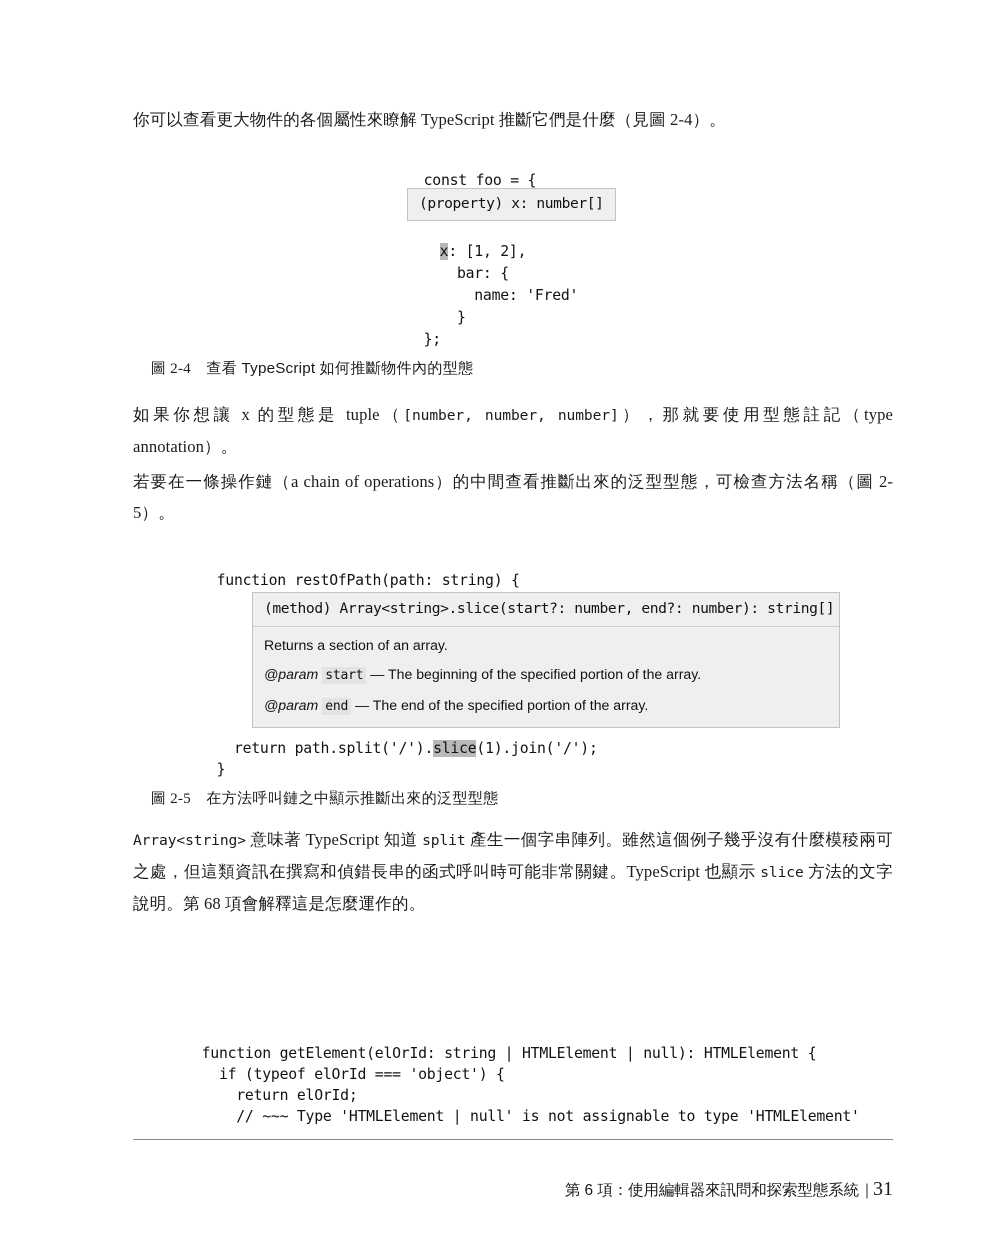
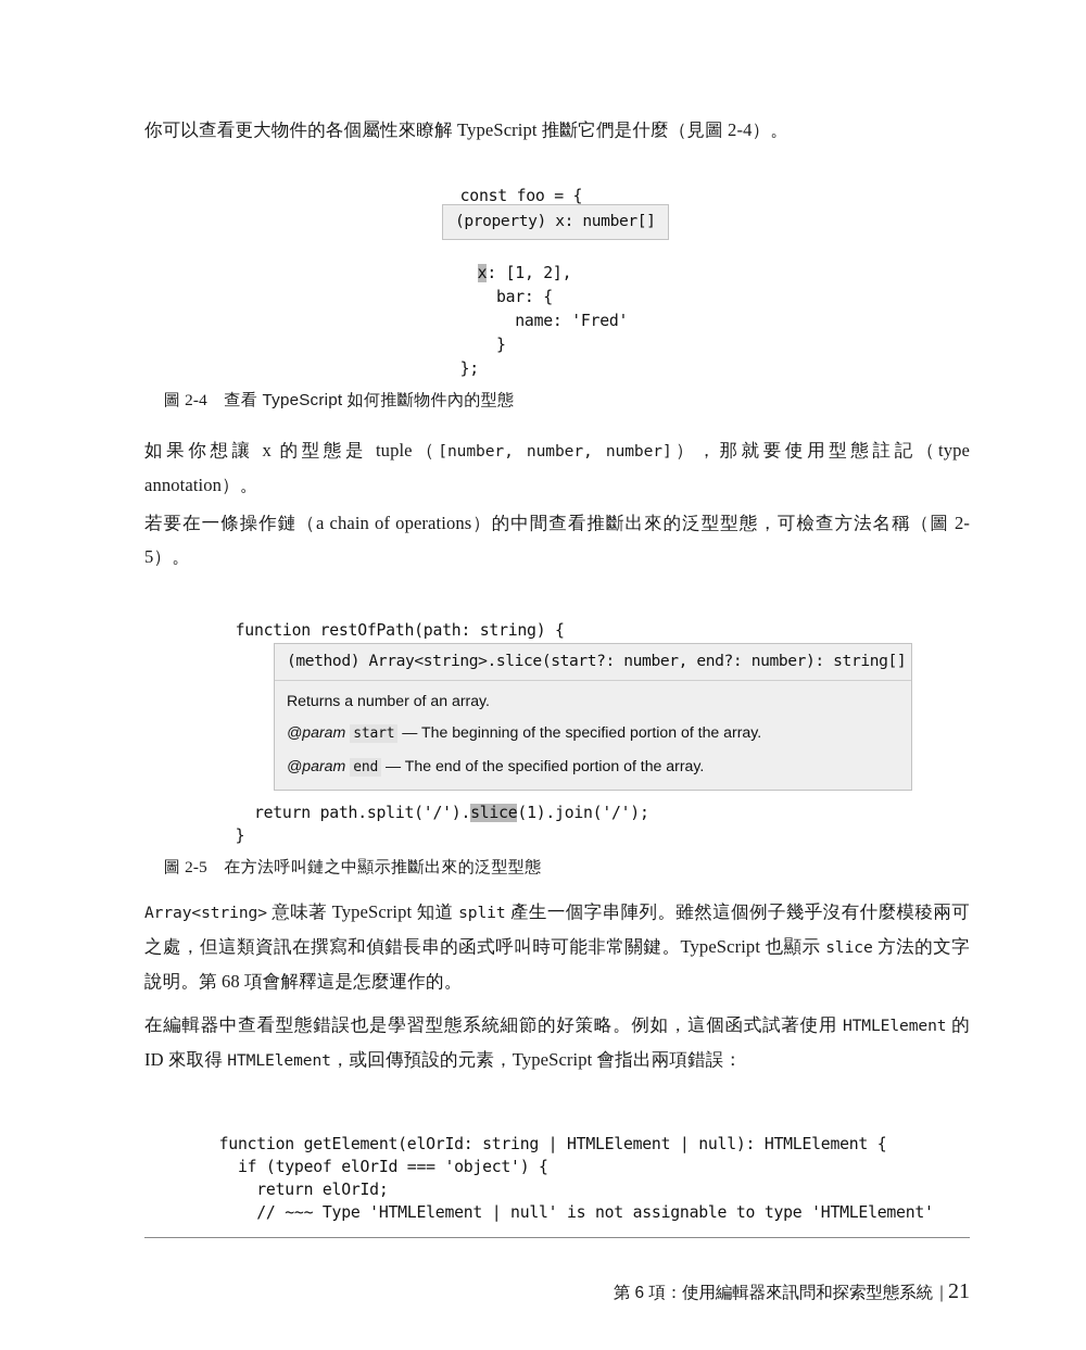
  你可以查看更大物件的各個屬性來瞭解 TypeScript 推斷它們是什麼（見圖 2-4）。
  const foo = {
  (property) x: number[]
  x: [1, 2],
  bar: {
  name: 'Fred'
  }
  };
  圖 2-4 查看 TypeScript 如何推斷物件內的型態
  如果你想讓 x 的型態是 tuple（[number, number, number]），那就要使用型態註記（type annotation）。
  若要在一條操作鏈（a chain of operations）的中間查看推斷出來的泛型型態，可檢查方法名稱（圖 2-5）。
  function restOfPath(path: string) {
  (method) Array<string>.slice(start?: number, end?: number): string[]
- Returns a section of an array.
+ Returns a number of an array.
  @param start — The beginning of the specified portion of the array.
  @param end — The end of the specified portion of the array.
  return path.split('/').slice(1).join('/');
  }
  圖 2-5 在方法呼叫鏈之中顯示推斷出來的泛型型態
  Array<string> 意味著 TypeScript 知道 split 產生一個字串陣列。雖然這個例子幾乎沒有什麼模稜兩可之處，但這類資訊在撰寫和偵錯長串的函式呼叫時可能非常關鍵。TypeScript 也顯示 slice 方法的文字說明。第 68 項會解釋這是怎麼運作的。
+ 在編輯器中查看型態錯誤也是學習型態系統細節的好策略。例如，這個函式試著使用 HTMLElement 的 ID 來取得 HTMLElement，或回傳預設的元素，TypeScript 會指出兩項錯誤：
  function getElement(elOrId: string | HTMLElement | null): HTMLElement {
  if (typeof elOrId === 'object') {
  return elOrId;
  // ~~~ Type 'HTMLElement | null' is not assignable to type 'HTMLElement'
- 第 6 項：使用編輯器來訊問和探索型態系統 | 31
+ 第 6 項：使用編輯器來訊問和探索型態系統 | 21
